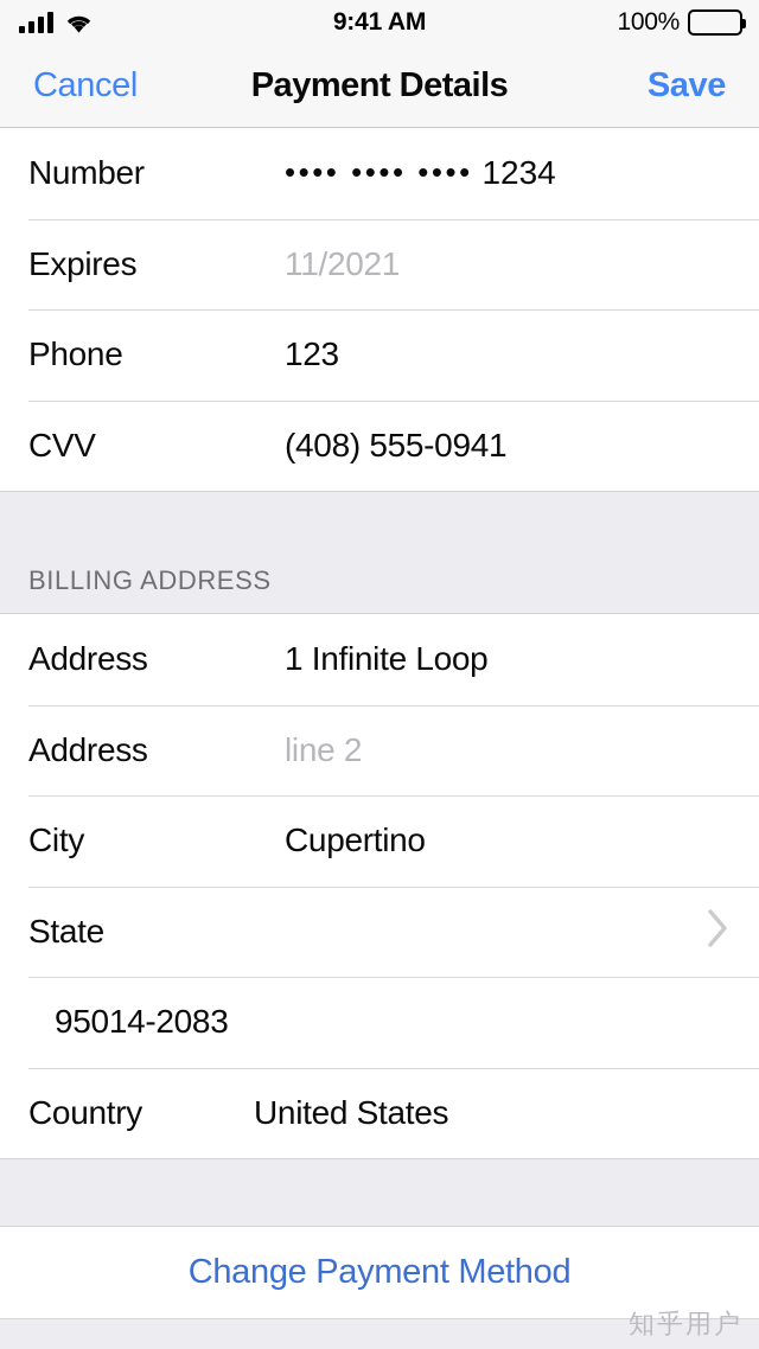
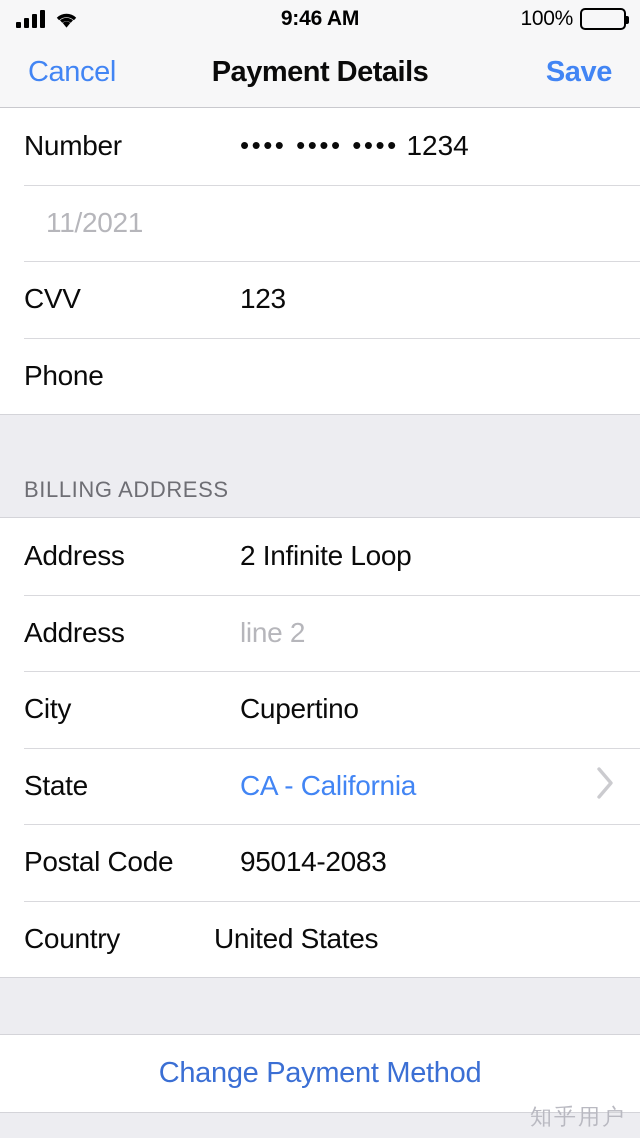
- 9:41 AM
+ 9:46 AM
  100%
  Cancel
  Payment Details
  Save
  Number
  •••• •••• •••• 1234
- Expires
  11/2021
- Phone
+ CVV
  123
- CVV
+ Phone
- (408) 555-0941
  BILLING ADDRESS
  Address
- 1 Infinite Loop
+ 2 Infinite Loop
  Address
  line 2
  City
  Cupertino
  State
+ CA - California
+ Postal Code
  95014-2083
  Country
  United States
  Change Payment Method
  知乎用户
